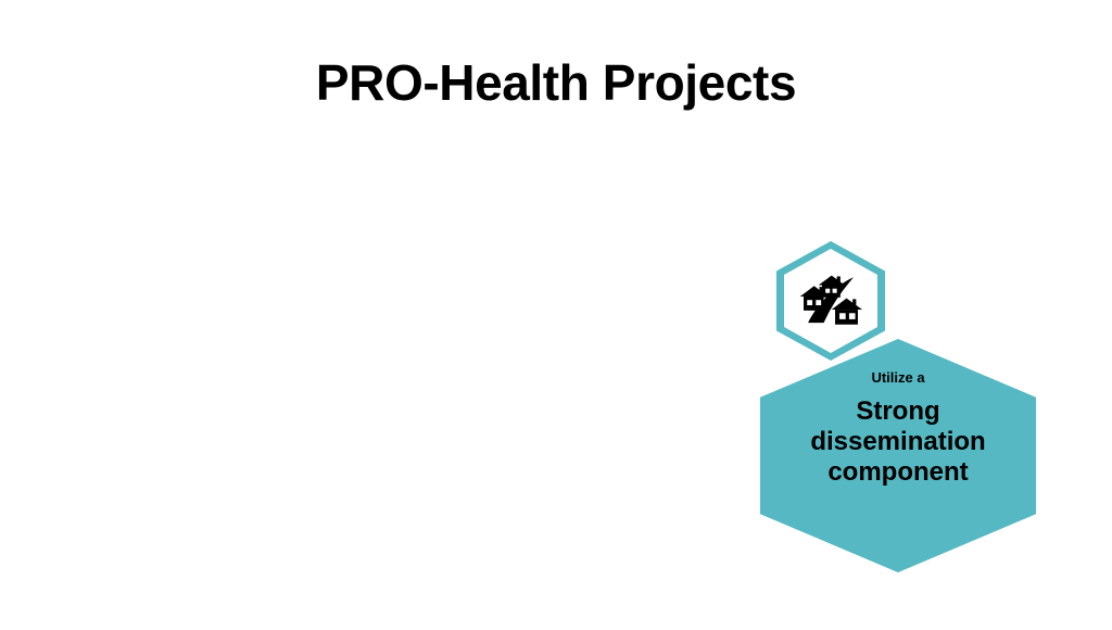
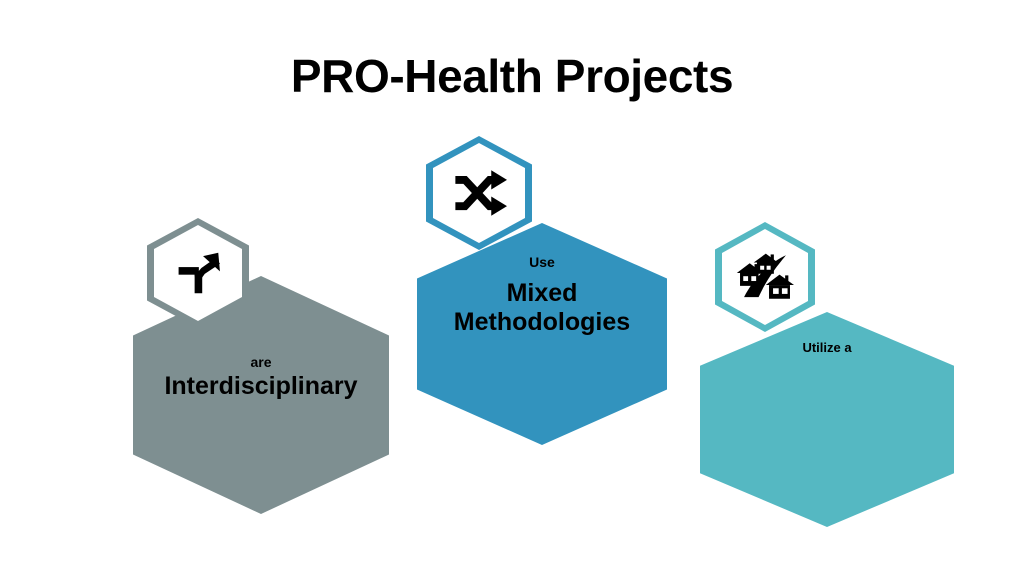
  PRO-Health Projects
+ are
+ Interdisciplinary
+ Use
+ Mixed
+ Methodologies
  Utilize a
- Strong
- dissemination
- component
